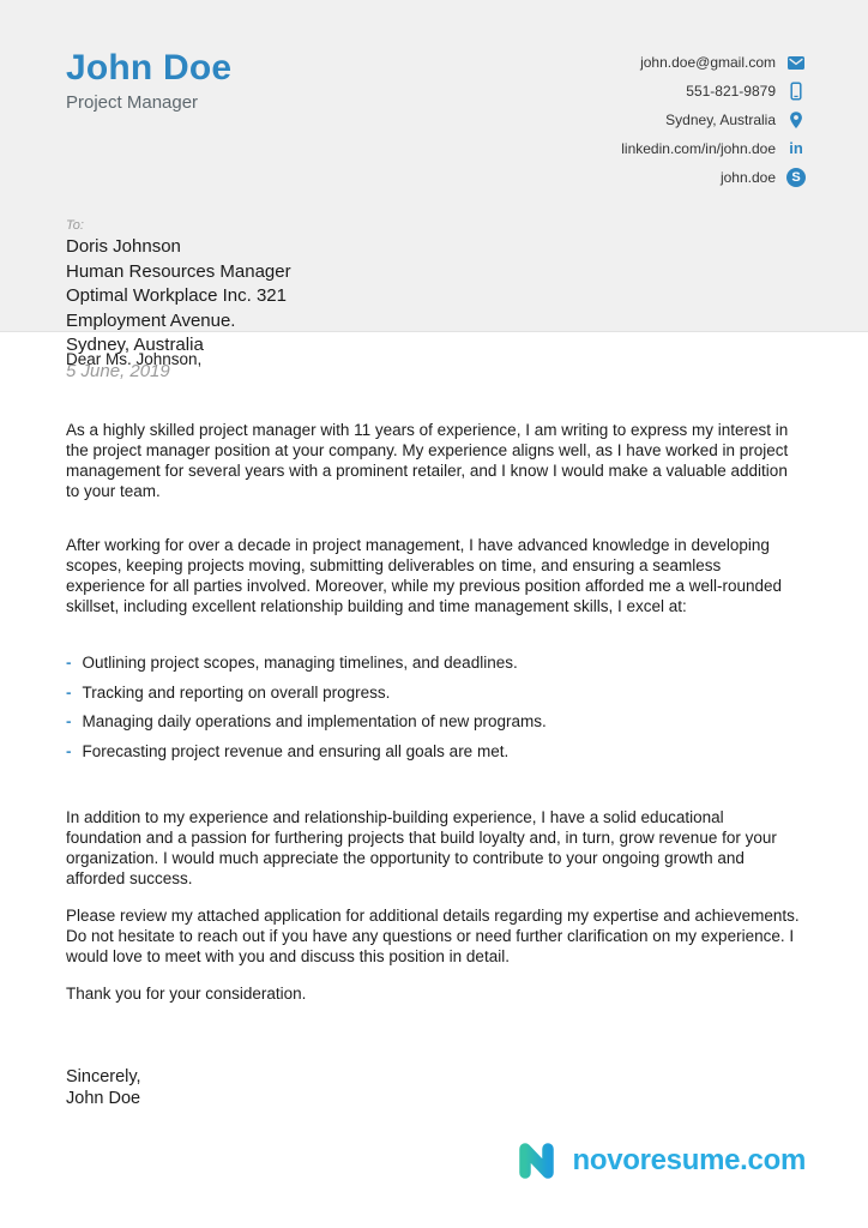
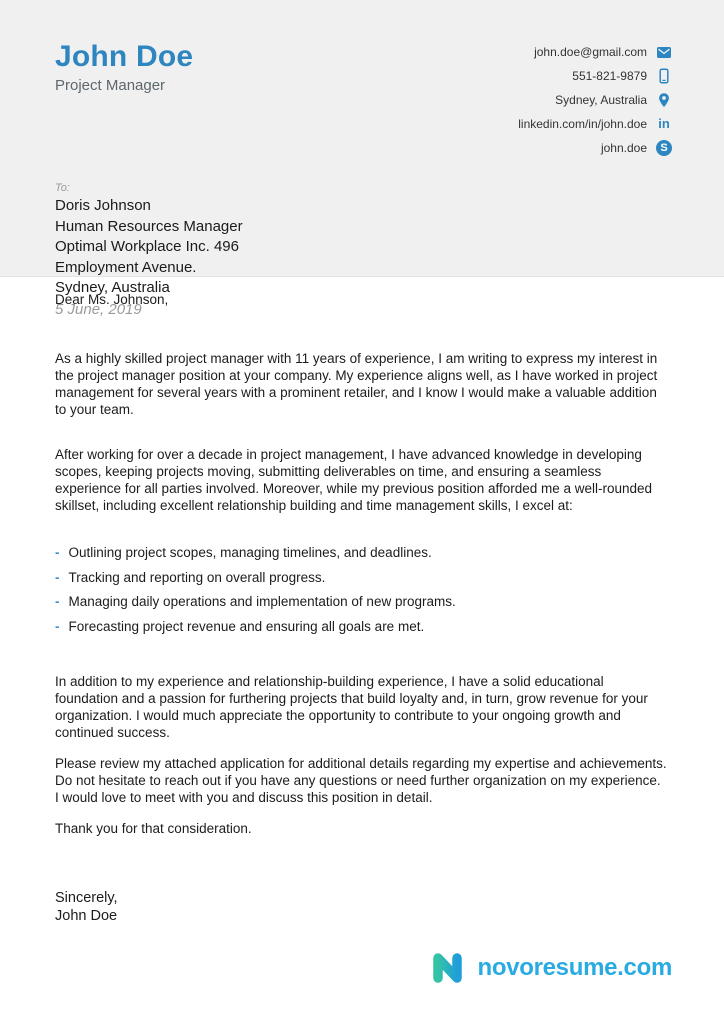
  John Doe
  Project Manager
  john.doe@gmail.com
  551-821-9879
  Sydney, Australia
  linkedin.com/in/john.doe
  in
  john.doe
  S
  To:
  Doris Johnson
  Human Resources Manager
- Optimal Workplace Inc. 321
+ Optimal Workplace Inc. 496
  Employment Avenue.
  Sydney, Australia
  5 June, 2019
  Dear Ms. Johnson,
  As a highly skilled project manager with 11 years of experience, I am writing to express my interest in the project manager position at your company. My experience aligns well, as I have worked in project management for several years with a prominent retailer, and I know I would make a valuable addition to your team.
  After working for over a decade in project management, I have advanced knowledge in developing scopes, keeping projects moving, submitting deliverables on time, and ensuring a seamless experience for all parties involved. Moreover, while my previous position afforded me a well-rounded skillset, including excellent relationship building and time management skills, I excel at:
  -
  Outlining project scopes, managing timelines, and deadlines.
  -
  Tracking and reporting on overall progress.
  -
  Managing daily operations and implementation of new programs.
  -
  Forecasting project revenue and ensuring all goals are met.
- In addition to my experience and relationship-building experience, I have a solid educational foundation and a passion for furthering projects that build loyalty and, in turn, grow revenue for your organization. I would much appreciate the opportunity to contribute to your ongoing growth and afforded success.
+ In addition to my experience and relationship-building experience, I have a solid educational foundation and a passion for furthering projects that build loyalty and, in turn, grow revenue for your organization. I would much appreciate the opportunity to contribute to your ongoing growth and continued success.
- Please review my attached application for additional details regarding my expertise and achievements. Do not hesitate to reach out if you have any questions or need further clarification on my experience. I would love to meet with you and discuss this position in detail.
+ Please review my attached application for additional details regarding my expertise and achievements. Do not hesitate to reach out if you have any questions or need further organization on my experience. I would love to meet with you and discuss this position in detail.
- Thank you for your consideration.
+ Thank you for that consideration.
  Sincerely,
  John Doe
  novoresume.com
